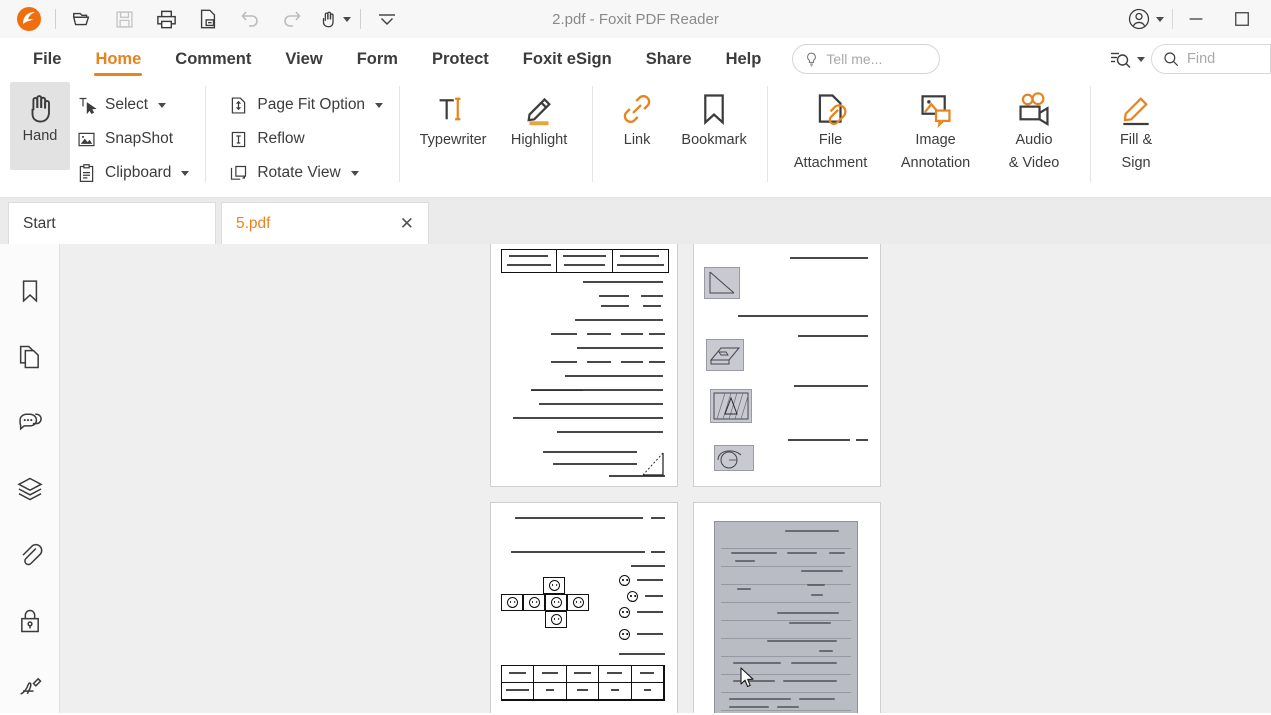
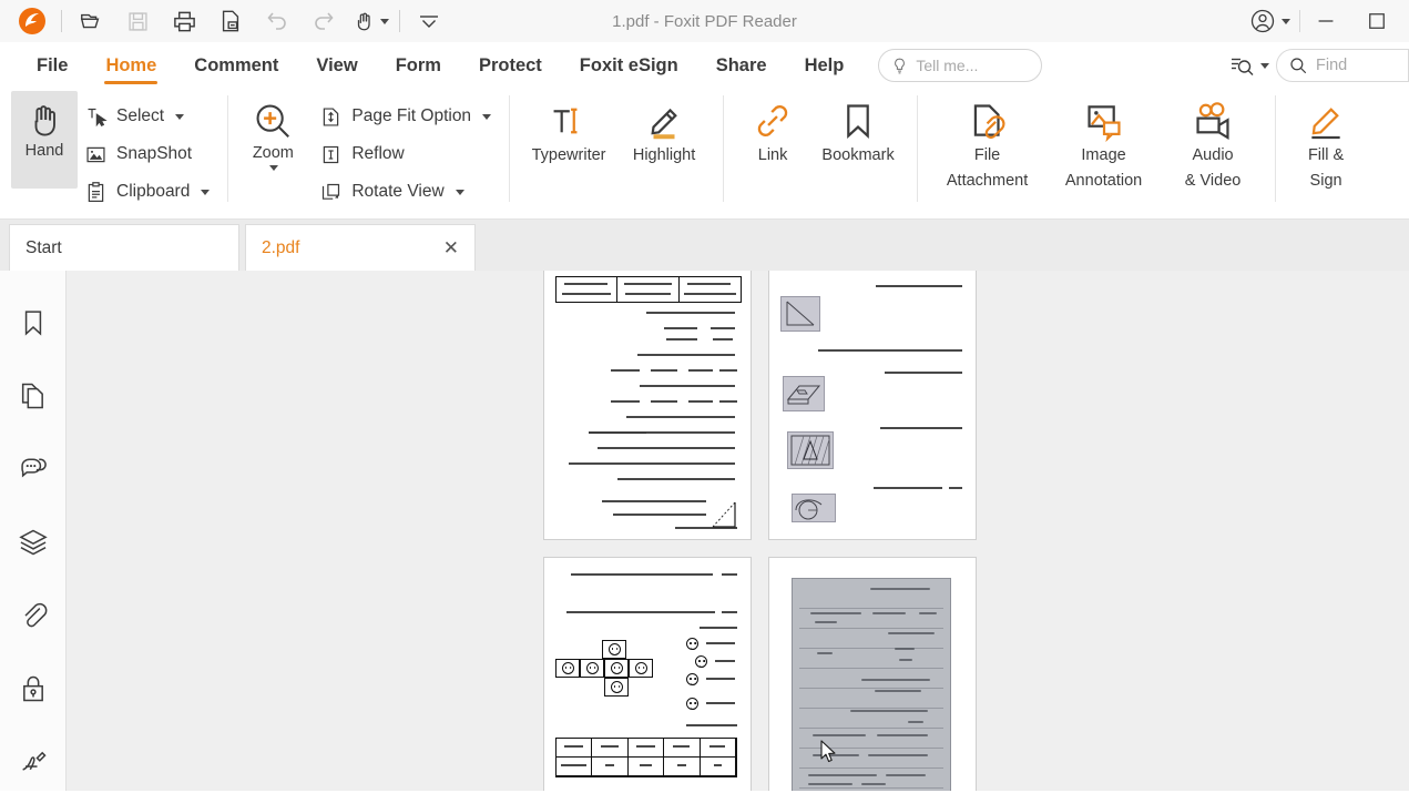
- 2.pdf - Foxit PDF Reader
+ 1.pdf - Foxit PDF Reader
  File
  Home
  Comment
  View
  Form
  Protect
  Foxit eSign
  Share
  Help
  Tell me...
  Find
  Hand
  Select
  SnapShot
  Clipboard
+ Zoom
  Page Fit Option
  Reflow
  Rotate View
  Typewriter
  Highlight
  Link
  Bookmark
  File
  Attachment
  Image
  Annotation
  Audio
  & Video
  Fill &
  Sign
  Start
- 5.pdf
+ 2.pdf
  ✕
